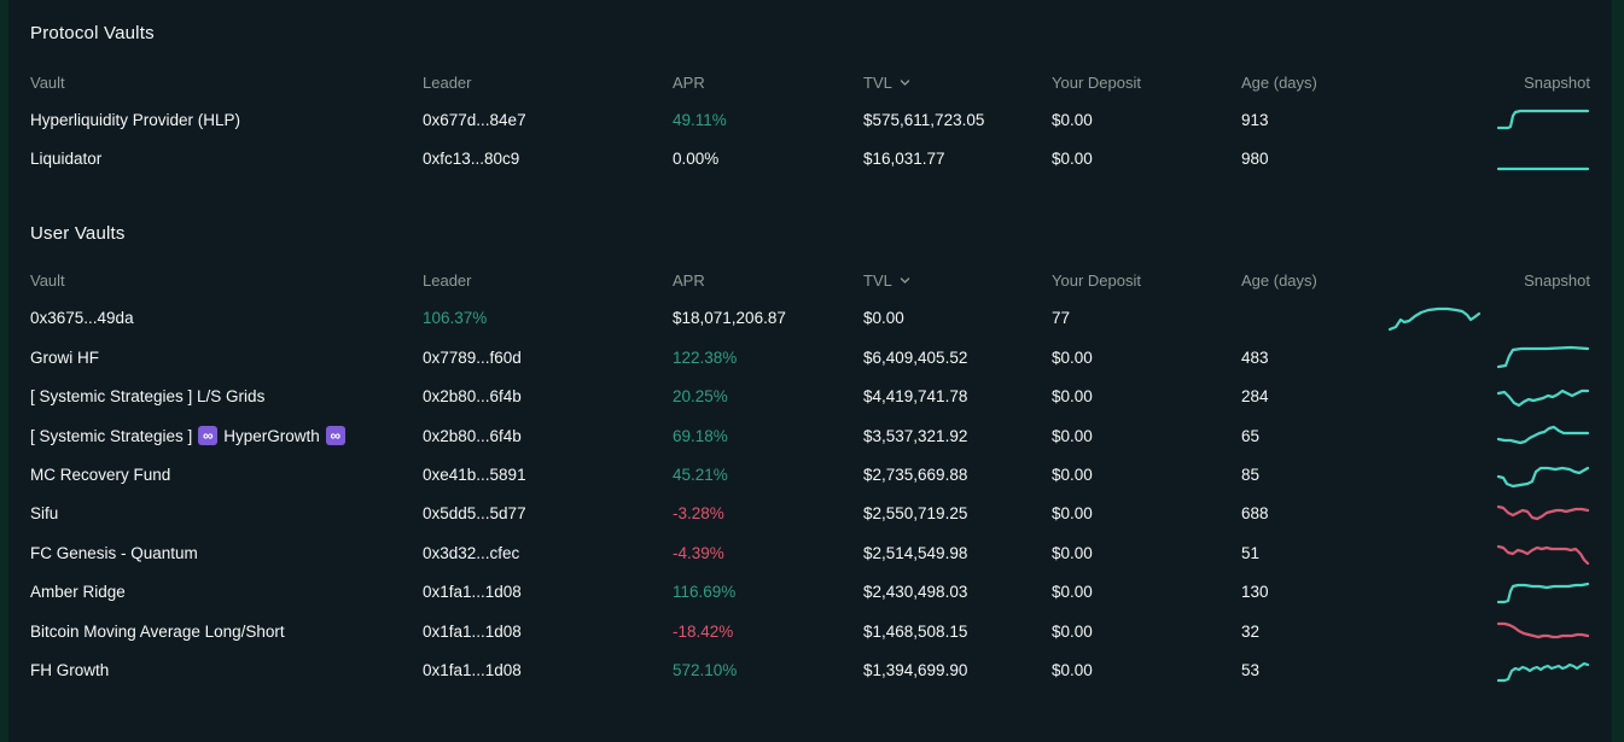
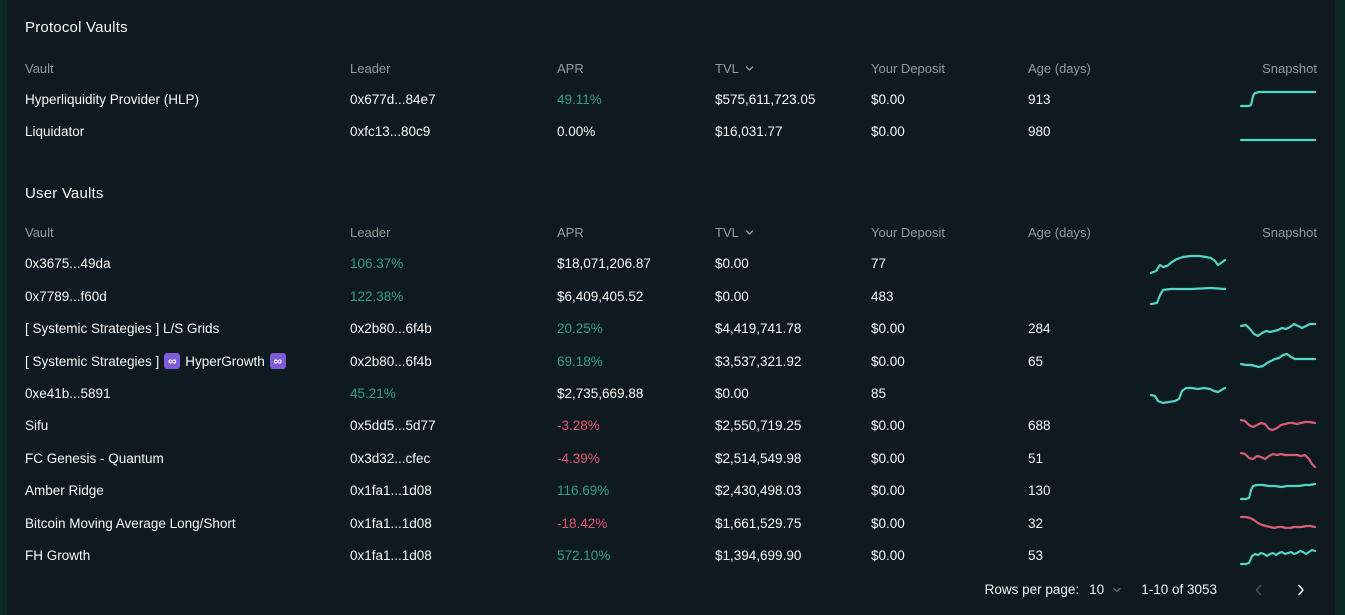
  Protocol Vaults
  Vault
  Leader
  APR
  TVL
  Your Deposit
  Age (days)
  Snapshot
  Hyperliquidity Provider (HLP)
  0x677d...84e7
  49.11%
  $575,611,723.05
  $0.00
  913
  Liquidator
  0xfc13...80c9
  0.00%
  $16,031.77
  $0.00
  980
  User Vaults
  Vault
  Leader
  APR
  TVL
  Your Deposit
  Age (days)
  Snapshot
  0x3675...49da
  106.37%
  $18,071,206.87
  $0.00
  77
- Growi HF
  0x7789...f60d
  122.38%
  $6,409,405.52
  $0.00
  483
  [ Systemic Strategies ] L/S Grids
  0x2b80...6f4b
  20.25%
  $4,419,741.78
  $0.00
  284
  [ Systemic Strategies ]
  ∞
  HyperGrowth
  ∞
  0x2b80...6f4b
  69.18%
  $3,537,321.92
  $0.00
  65
- MC Recovery Fund
  0xe41b...5891
  45.21%
  $2,735,669.88
  $0.00
  85
  Sifu
  0x5dd5...5d77
  -3.28%
  $2,550,719.25
  $0.00
  688
  FC Genesis - Quantum
  0x3d32...cfec
  -4.39%
  $2,514,549.98
  $0.00
  51
  Amber Ridge
  0x1fa1...1d08
  116.69%
  $2,430,498.03
  $0.00
  130
  Bitcoin Moving Average Long/Short
  0x1fa1...1d08
  -18.42%
- $1,468,508.15
+ $1,661,529.75
  $0.00
  32
  FH Growth
  0x1fa1...1d08
  572.10%
  $1,394,699.90
  $0.00
  53
+ Rows per page:
+ 10
+ 1-10 of 3053
